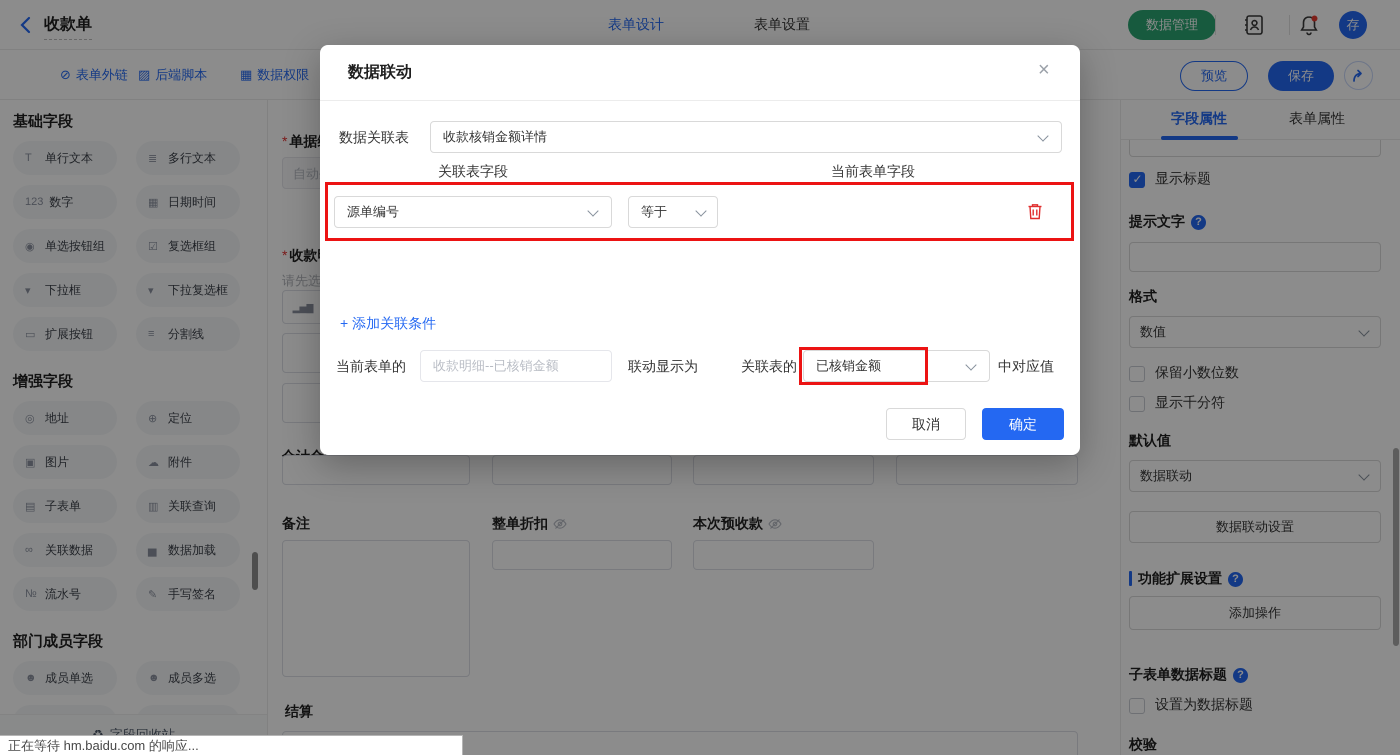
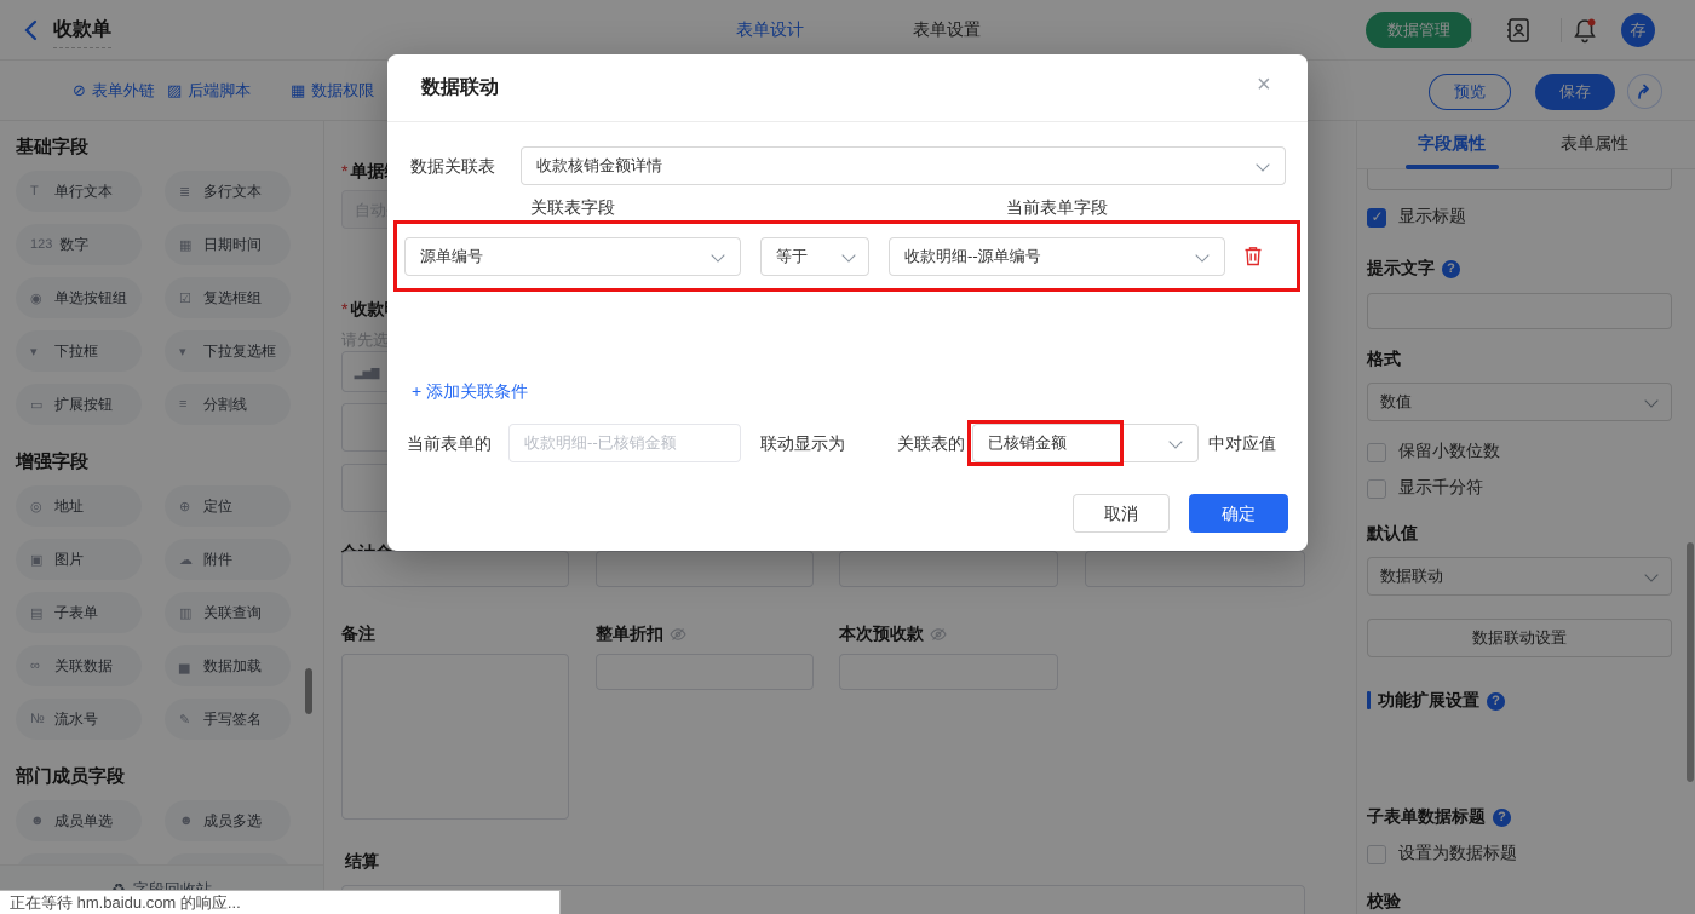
  收款单
  表单设计
  表单设置
  数据管理
  存
  ⊘ 表单外链
  ▨ 后端脚本
  ▦ 数据权限
  预览
  保存
  基础字段
  T
  单行文本
  ≣
  多行文本
  123
  数字
  ▦
  日期时间
  ◉
  单选按钮组
  ☑
  复选框组
  ▾
  下拉框
  ▾
  下拉复选框
  ▭
  扩展按钮
  ≡
  分割线
  增强字段
  ◎
  地址
  ⊕
  定位
  ▣
  图片
  ☁
  附件
  ▤
  子表单
  ▥
  关联查询
  ∞
  关联数据
  ▅
  数据加载
  №
  流水号
  ✎
  手写签名
  部门成员字段
  ☻
  成员单选
  ☻
  成员多选
  请先选
  ▂▅▇
  备注
  整单折扣
  本次预收款
  结算
  字段属性
  表单属性
  显示标题
  提示文字 ?
  格式
  数值
  保留小数位数
  显示千分符
  默认值
  数据联动
  数据联动设置
  功能扩展设置 ?
- 添加操作
  子表单数据标题 ?
  设置为数据标题
  校验
  数据联动
  ×
  数据关联表
  收款核销金额详情
  关联表字段
  当前表单字段
  源单编号
  等于
+ 收款明细--源单编号
  + 添加关联条件
  当前表单的
  收款明细--已核销金额
  联动显示为
  关联表的
  已核销金额
  中对应值
  取消
  确定
  正在等待 hm.baidu.com 的响应...
